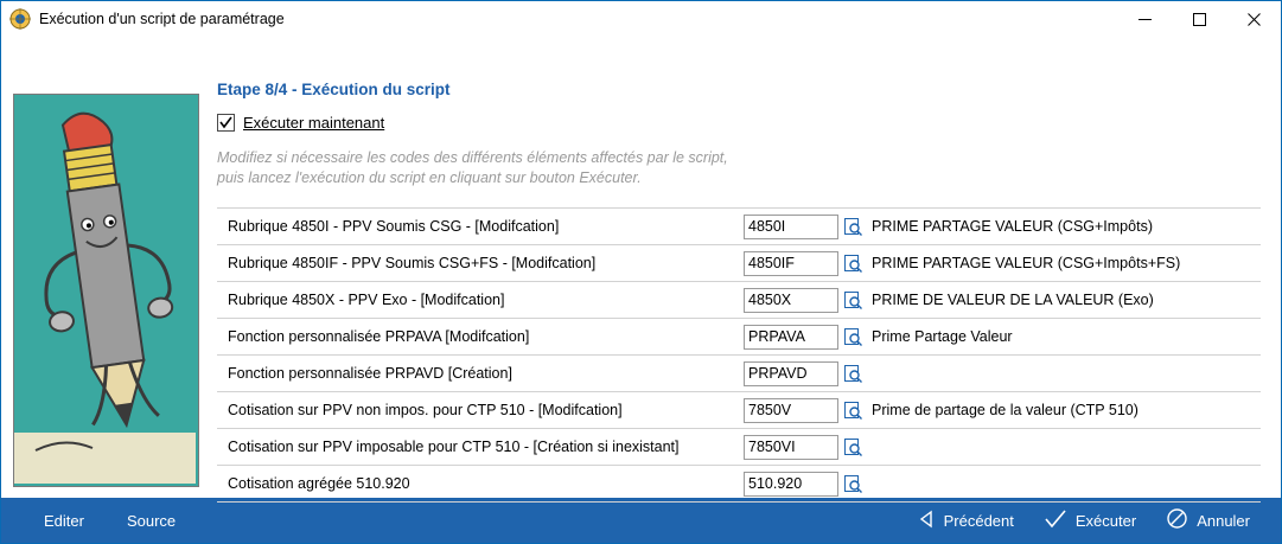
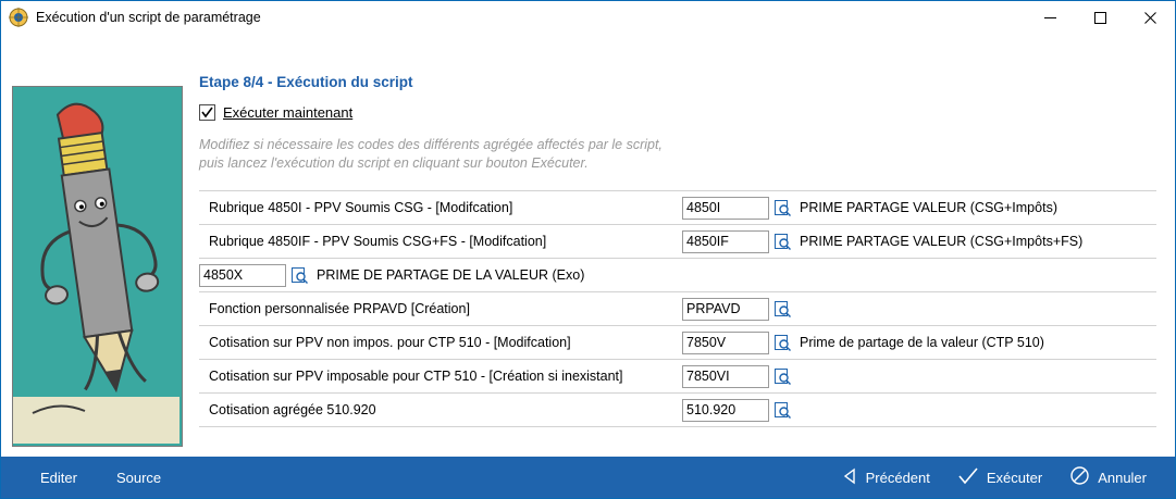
  Exécution d'un script de paramétrage
  Etape 8/4 - Exécution du script
  Exécuter maintenant
- Modifiez si nécessaire les codes des différents éléments affectés par le script,
+ Modifiez si nécessaire les codes des différents agrégée affectés par le script,
  puis lancez l'exécution du script en cliquant sur bouton Exécuter.
  Rubrique 4850I - PPV Soumis CSG - [Modifcation]
  4850I
  PRIME PARTAGE VALEUR (CSG+Impôts)
  Rubrique 4850IF - PPV Soumis CSG+FS - [Modifcation]
  4850IF
  PRIME PARTAGE VALEUR (CSG+Impôts+FS)
- Rubrique 4850X - PPV Exo - [Modifcation]
  4850X
- PRIME DE VALEUR DE LA VALEUR (Exo)
+ PRIME DE PARTAGE DE LA VALEUR (Exo)
- Fonction personnalisée PRPAVA [Modifcation]
- PRPAVA
- Prime Partage Valeur
  Fonction personnalisée PRPAVD [Création]
  PRPAVD
  Cotisation sur PPV non impos. pour CTP 510 - [Modifcation]
  7850V
  Prime de partage de la valeur (CTP 510)
  Cotisation sur PPV imposable pour CTP 510 - [Création si inexistant]
  7850VI
  Cotisation agrégée 510.920
  510.920
  Editer
  Source
  Précédent
  Exécuter
  Annuler
